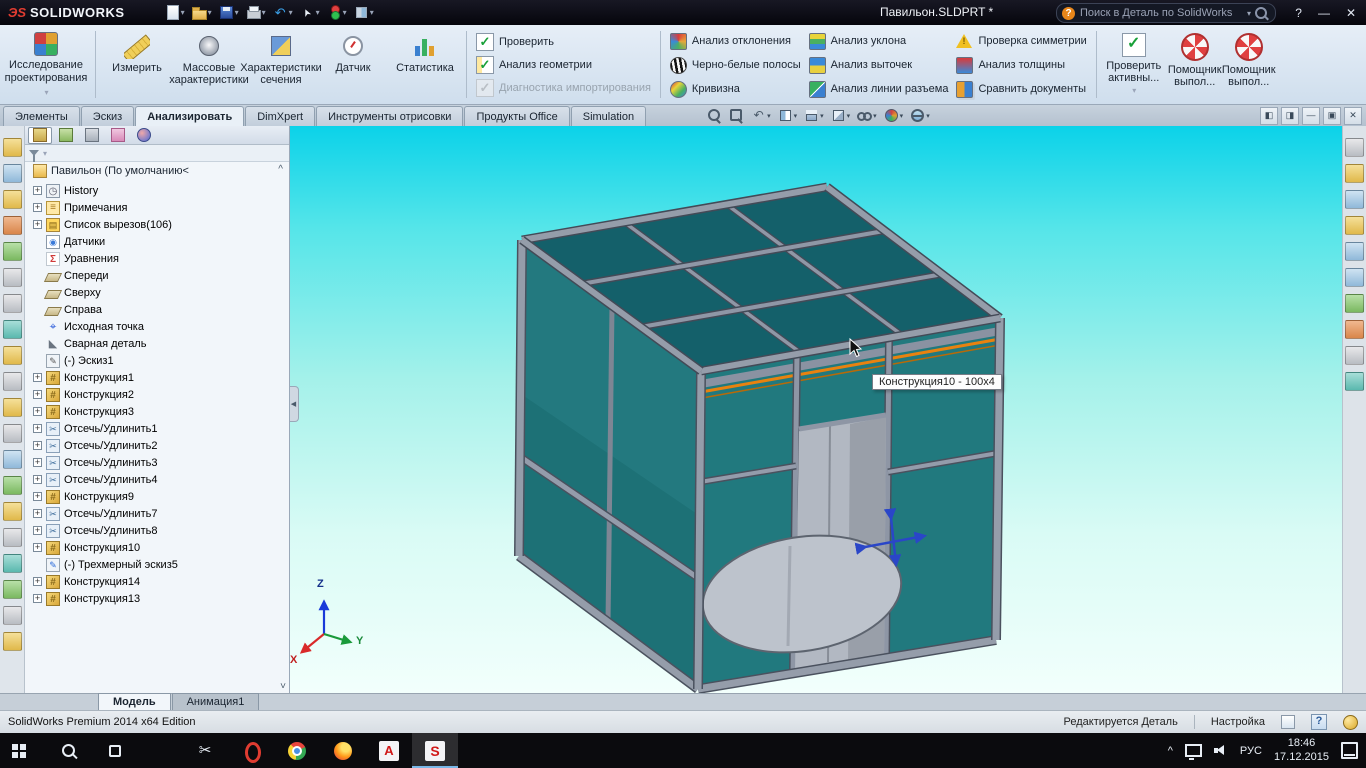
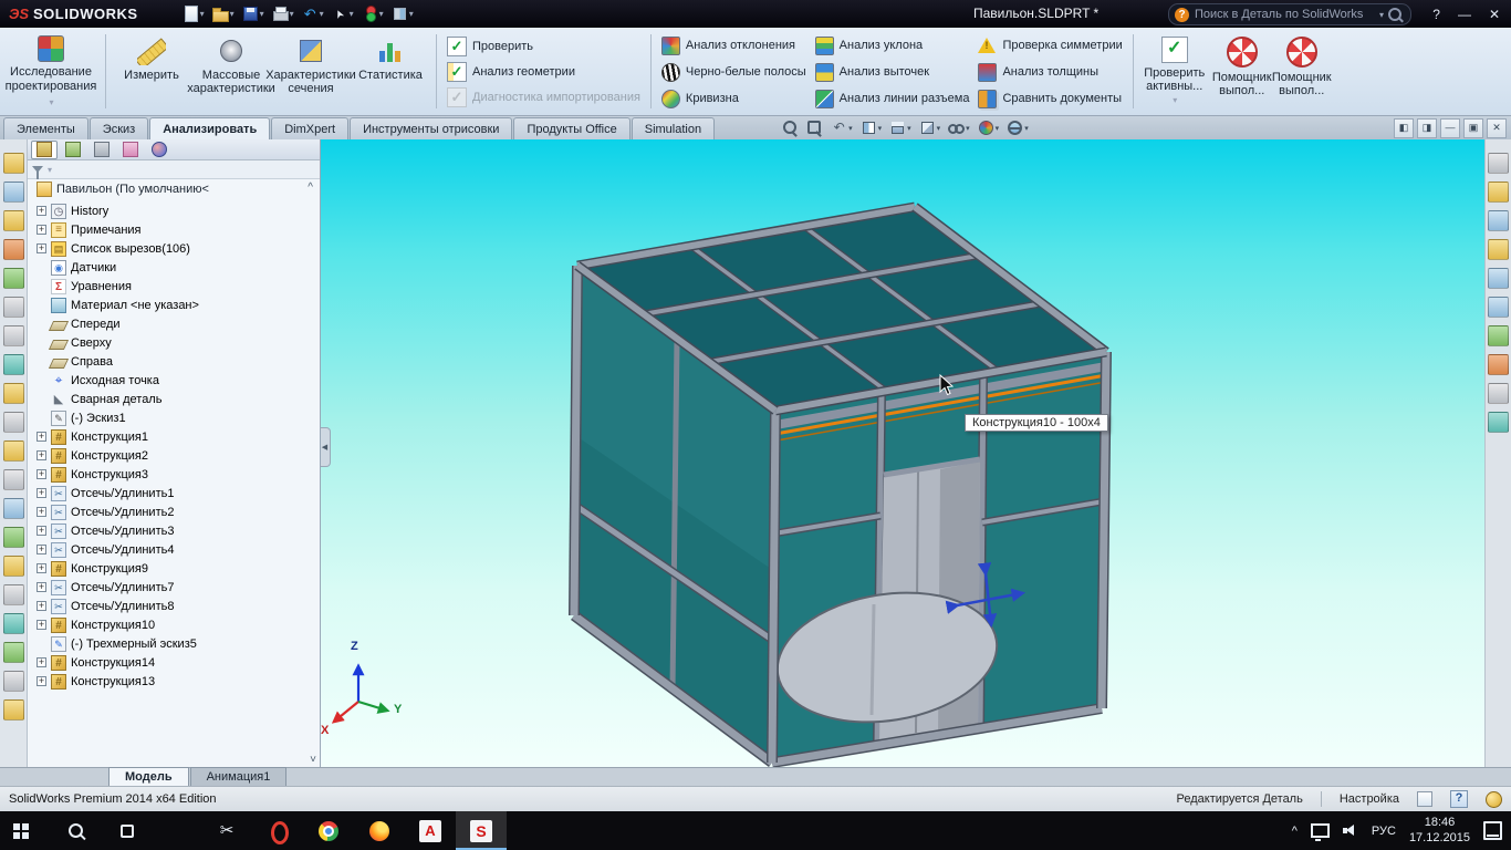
  ЭS
  SOLIDWORKS
  ▾
  ▾
  ▾
  ▾
  ▾
  ▾
  ▾
  ▾
  Павильон.SLDPRT *
  ?
  Поиск в Деталь по SolidWorks
  ▾
  ?
  —
  ✕
  Исследование проектирования
  ▾
  Измерить
  Массовые характеристики
  Характеристики сечения
- Датчик
  Статистика
  Проверить
  Анализ геометрии
  Диагностика импортирования
  Анализ отклонения
  Черно-белые полосы
  Кривизна
  Анализ уклона
  Анализ выточек
  Анализ линии разъема
  Проверка симметрии
  Анализ толщины
  Сравнить документы
  Проверить активны...
  ▾
  Помощник выпол...
  Помощник выпол...
  Элементы
  Эскиз
  Анализировать
  DimXpert
  Инструменты отрисовки
  Продукты Office
  Simulation
  ◧
  ◨
  —
  ▣
  ✕
  ▾
  Павильон (По умолчанию<
  ^
  +
  History
  +
  Примечания
  +
  Список вырезов(106)
  Датчики
  Уравнения
+ Материал <не указан>
  Спереди
  Сверху
  Справа
  Исходная точка
  Сварная деталь
  (-) Эскиз1
  +
  Конструкция1
  +
  Конструкция2
  +
  Конструкция3
  +
  Отсечь/Удлинить1
  +
  Отсечь/Удлинить2
  +
  Отсечь/Удлинить3
  +
  Отсечь/Удлинить4
  +
  Конструкция9
  +
  Отсечь/Удлинить7
  +
  Отсечь/Удлинить8
  +
  Конструкция10
  (-) Трехмерный эскиз5
  +
  Конструкция14
  +
  Конструкция13
  ˅
  Конструкция10 - 100x4
  Z
  X
  Y
  Модель
  Анимация1
  SolidWorks Premium 2014 x64 Edition
  Редактируется Деталь
  Настройка
  ?
  ^
  РУС
  18:46
  17.12.2015
